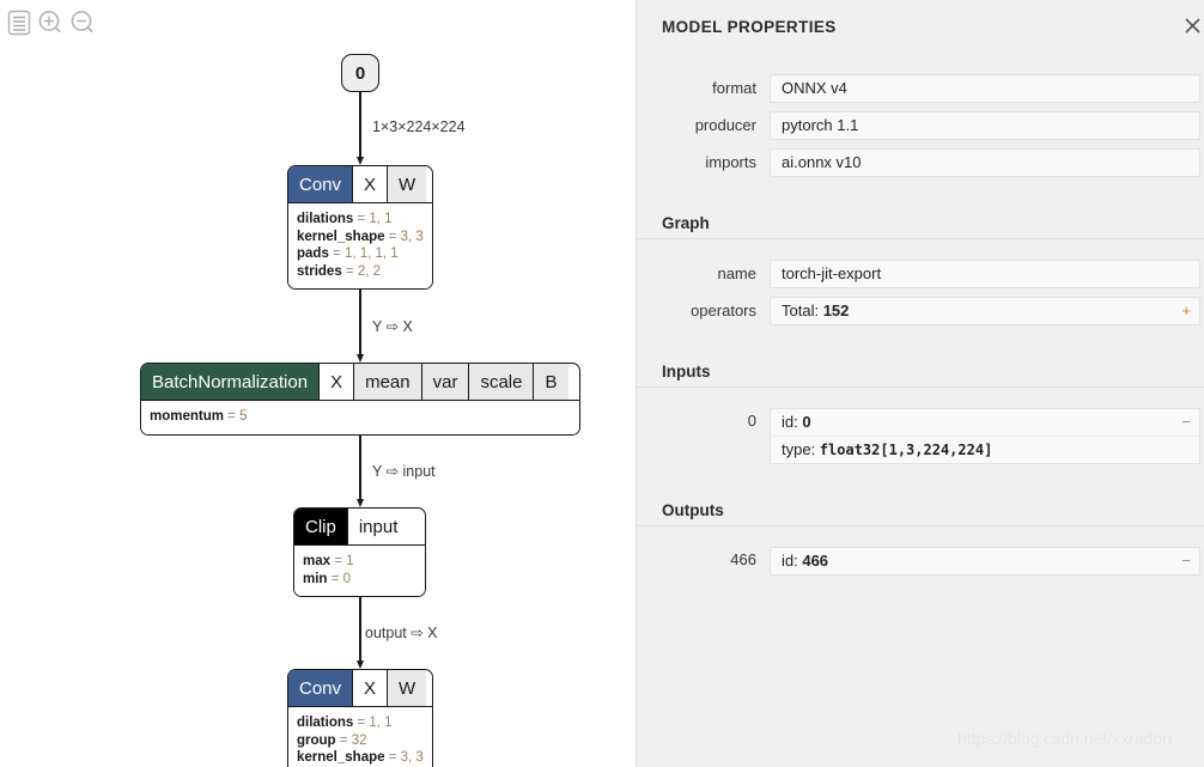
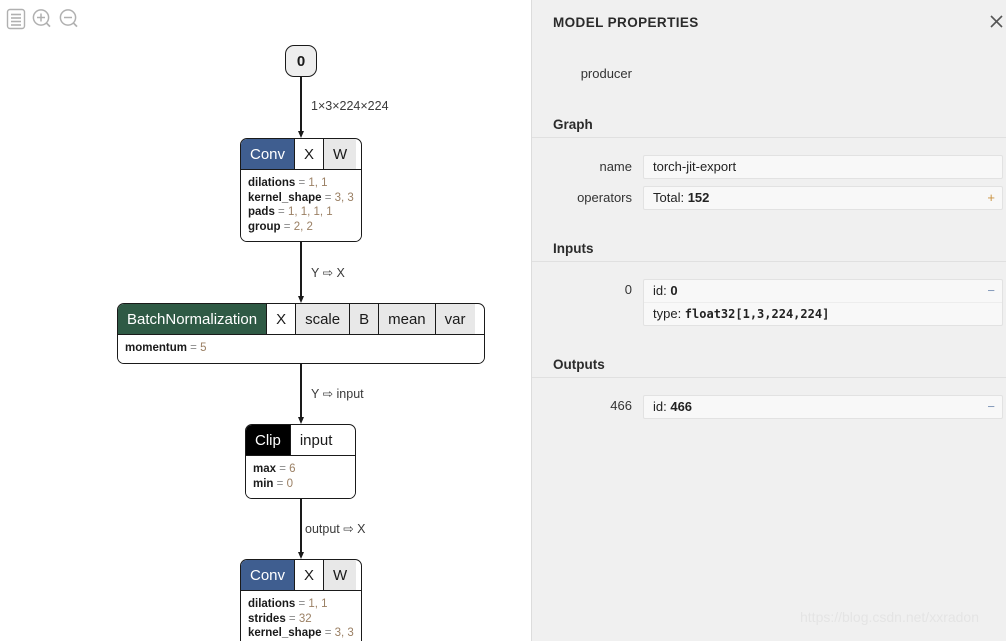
  0
  1×3×224×224
  Conv
  X
  W
  dilations = 1, 1
  kernel_shape = 3, 3
  pads = 1, 1, 1, 1
- strides = 2, 2
+ group = 2, 2
  Y ⇨ X
  BatchNormalization
  X
- mean
+ scale
- var
+ B
- scale
+ mean
- B
+ var
  momentum = 5
  Y ⇨ input
  Clip
  input
- max = 1
+ max = 6
  min = 0
  output ⇨ X
  Conv
  X
  W
  dilations = 1, 1
- group = 32
+ strides = 32
  kernel_shape = 3, 3
  MODEL PROPERTIES
- format
- ONNX v4
  producer
- pytorch 1.1
- imports
- ai.onnx v10
  Graph
  name
  torch-jit-export
  operators
  Total: 152
  +
  Inputs
  0
  id: 0
  type: float32[1,3,224,224]
  −
  Outputs
  466
  id: 466
  −
